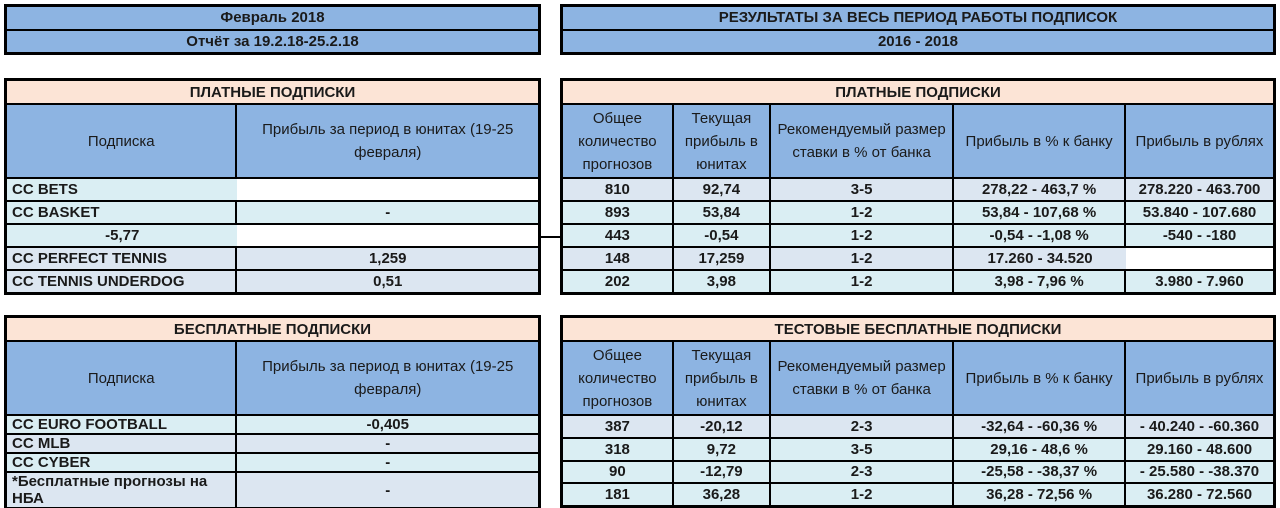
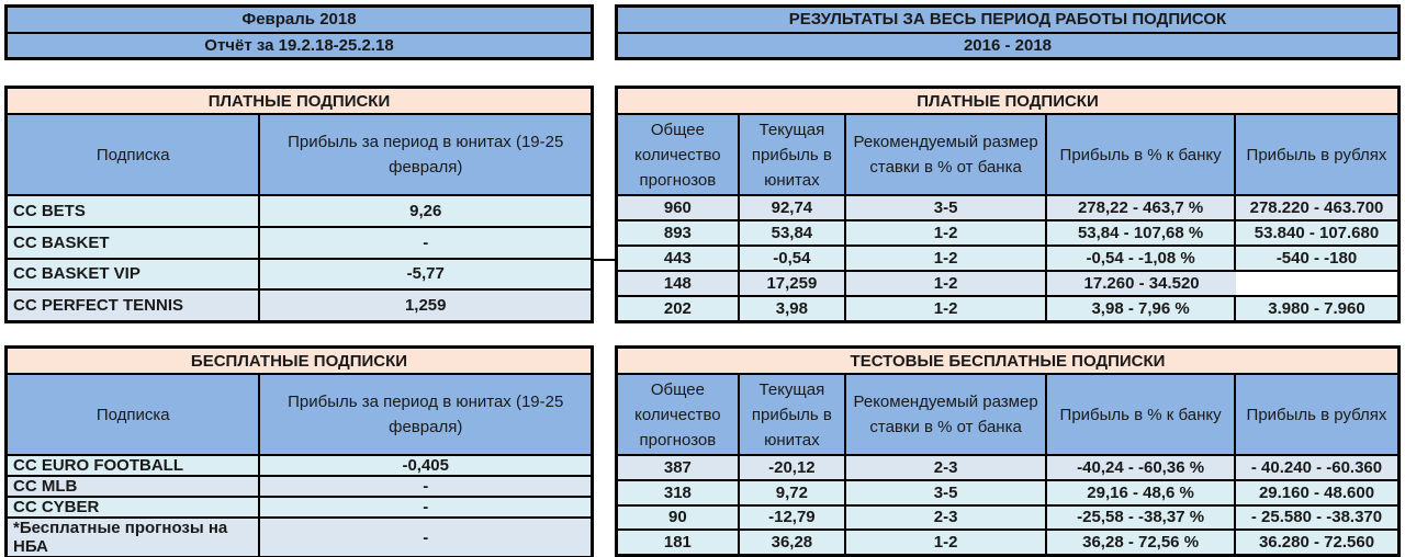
  Февраль 2018
  Отчёт за 19.2.18-25.2.18
  РЕЗУЛЬТАТЫ ЗА ВЕСЬ ПЕРИОД РАБОТЫ ПОДПИСОК
  2016 - 2018
  ПЛАТНЫЕ ПОДПИСКИ
  Подписка
  Прибыль за период в юнитах (19-25 февраля)
  CC BETS
+ 9,26
  CC BASKET
  -
+ CC BASKET VIP
  -5,77
  CC PERFECT TENNIS
  1,259
- CC TENNIS UNDERDOG
- 0,51
  ПЛАТНЫЕ ПОДПИСКИ
  Общее количество прогнозов
  Текущая прибыль в юнитах
  Рекомендуемый размер ставки в % от банка
  Прибыль в % к банку
  Прибыль в рублях
- 810
+ 960
  92,74
  3-5
  278,22 - 463,7 %
  278.220 - 463.700
  893
  53,84
  1-2
  53,84 - 107,68 %
  53.840 - 107.680
  443
  -0,54
  1-2
  -0,54 - -1,08 %
  -540 - -180
  148
  17,259
  1-2
  17.260 - 34.520
  202
  3,98
  1-2
  3,98 - 7,96 %
  3.980 - 7.960
  БЕСПЛАТНЫЕ ПОДПИСКИ
  Подписка
  Прибыль за период в юнитах (19-25 февраля)
  CC EURO FOOTBALL
  -0,405
  CC MLB
  -
  CC CYBER
  -
  *Бесплатные прогнозы на НБА
  -
  ТЕСТОВЫЕ БЕСПЛАТНЫЕ ПОДПИСКИ
  Общее количество прогнозов
  Текущая прибыль в юнитах
  Рекомендуемый размер ставки в % от банка
  Прибыль в % к банку
  Прибыль в рублях
  387
  -20,12
  2-3
- -32,64 - -60,36 %
+ -40,24 - -60,36 %
  - 40.240 - -60.360
  318
  9,72
  3-5
  29,16 - 48,6 %
  29.160 - 48.600
  90
  -12,79
  2-3
  -25,58 - -38,37 %
  - 25.580 - -38.370
  181
  36,28
  1-2
  36,28 - 72,56 %
  36.280 - 72.560
